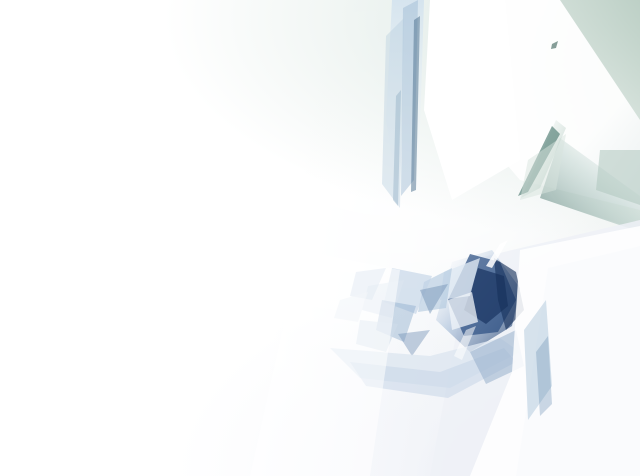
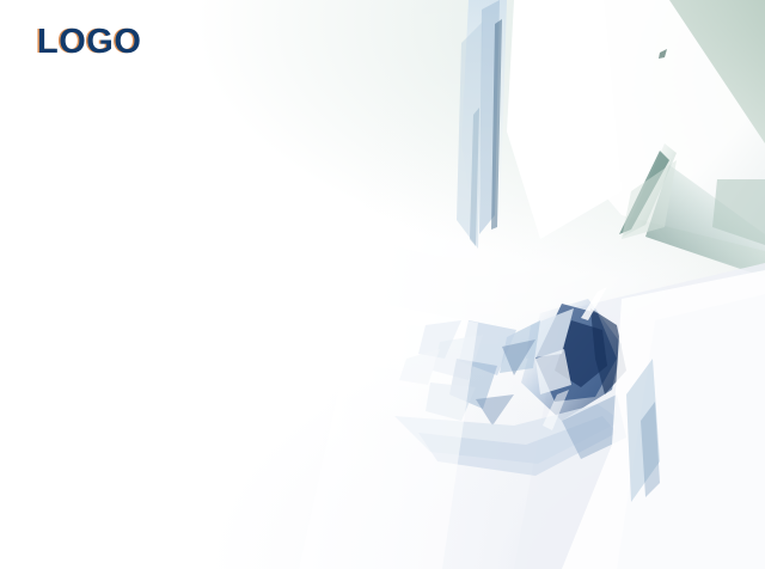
+ LOGO
